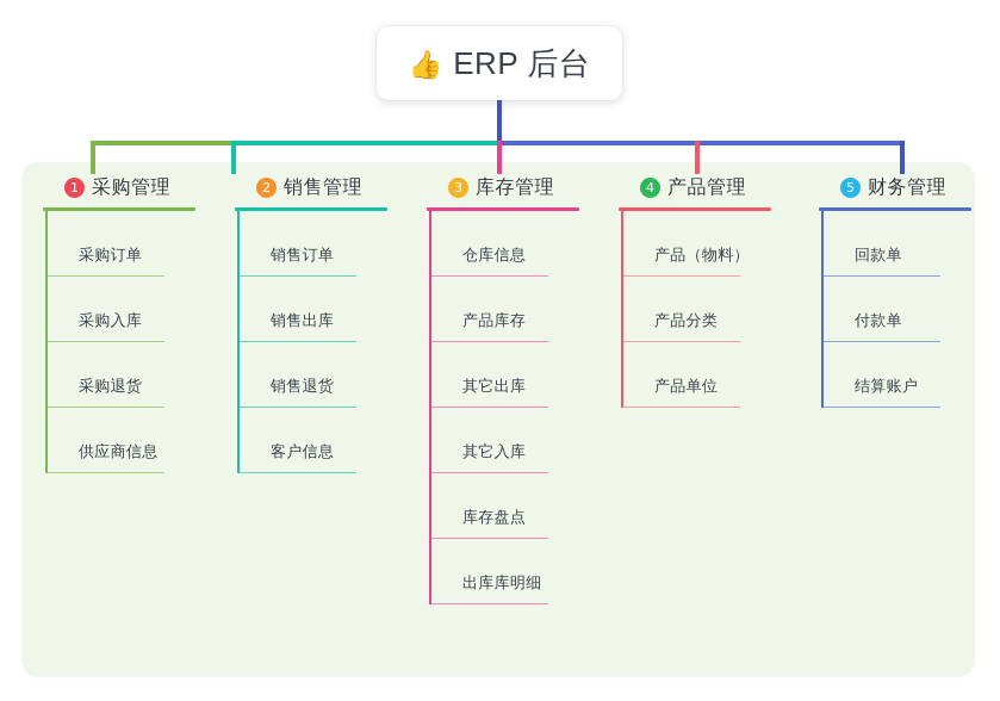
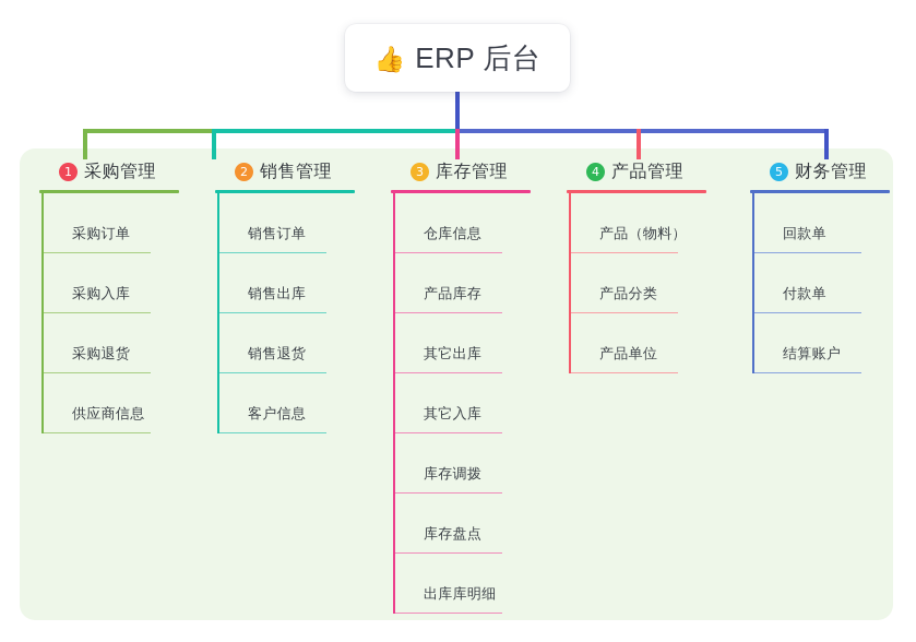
  👍
  ERP 后台
  1
  采购管理
  采购订单
  采购入库
  采购退货
  供应商信息
  2
  销售管理
  销售订单
  销售出库
  销售退货
  客户信息
  3
  库存管理
  仓库信息
  产品库存
  其它出库
  其它入库
+ 库存调拨
  库存盘点
  出库库明细
  4
  产品管理
  产品（物料）
  产品分类
  产品单位
  5
  财务管理
  回款单
  付款单
  结算账户
